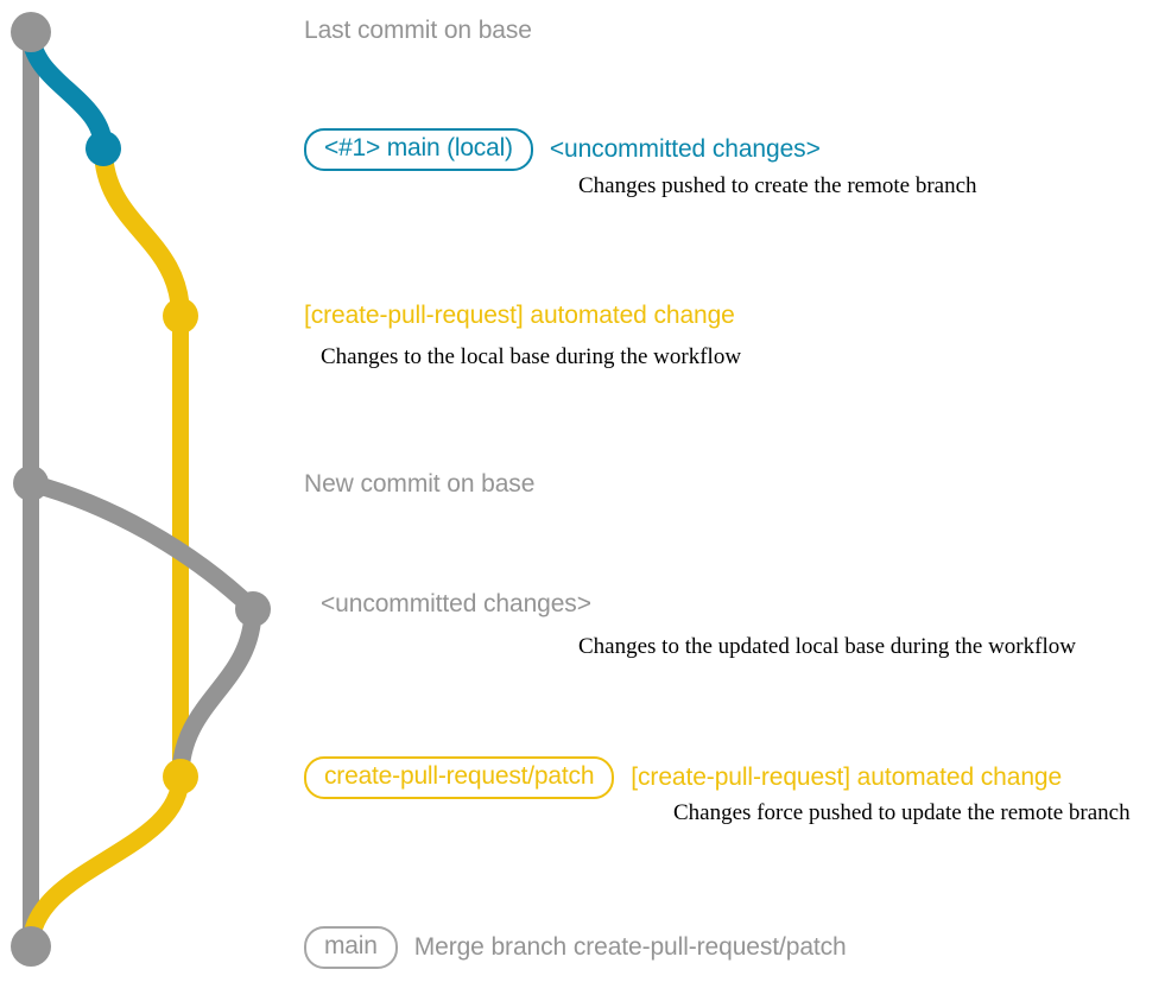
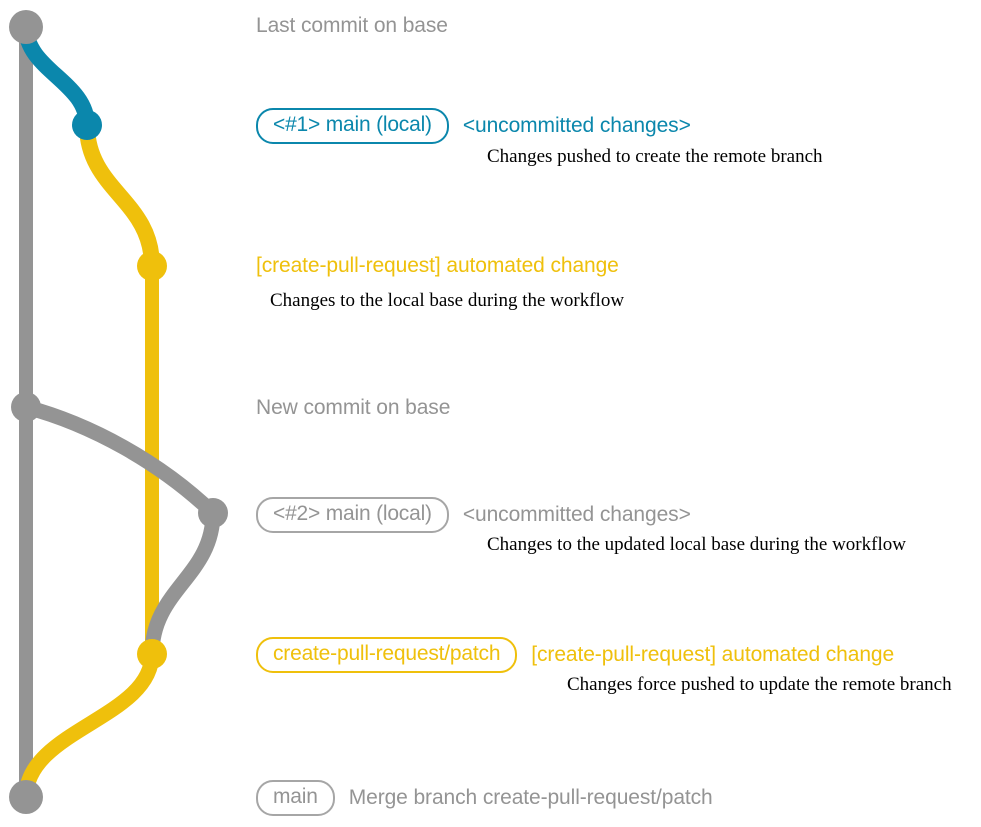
  Last commit on base
  <#1> main (local)
  <uncommitted changes>
  Changes pushed to create the remote branch
  [create-pull-request] automated change
  Changes to the local base during the workflow
  New commit on base
+ <#2> main (local)
  <uncommitted changes>
  Changes to the updated local base during the workflow
  create-pull-request/patch
  [create-pull-request] automated change
  Changes force pushed to update the remote branch
  main
  Merge branch create-pull-request/patch
